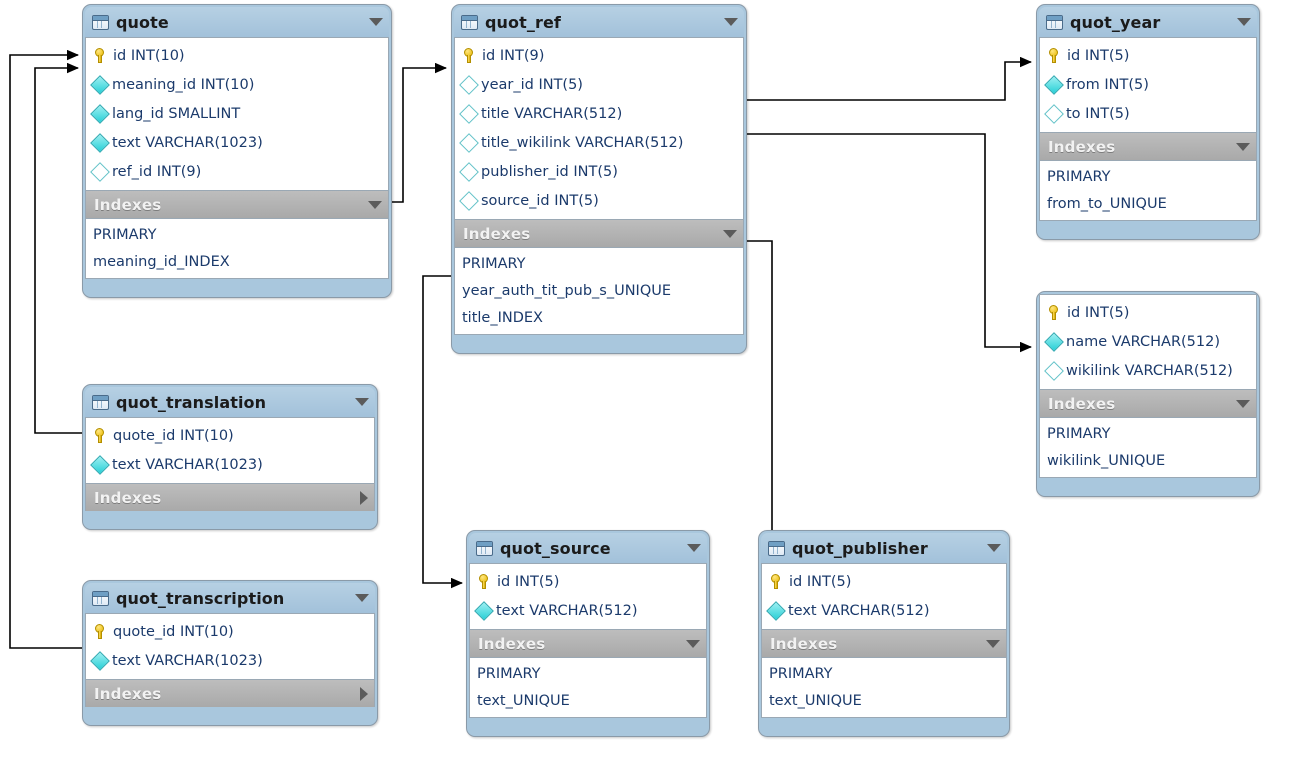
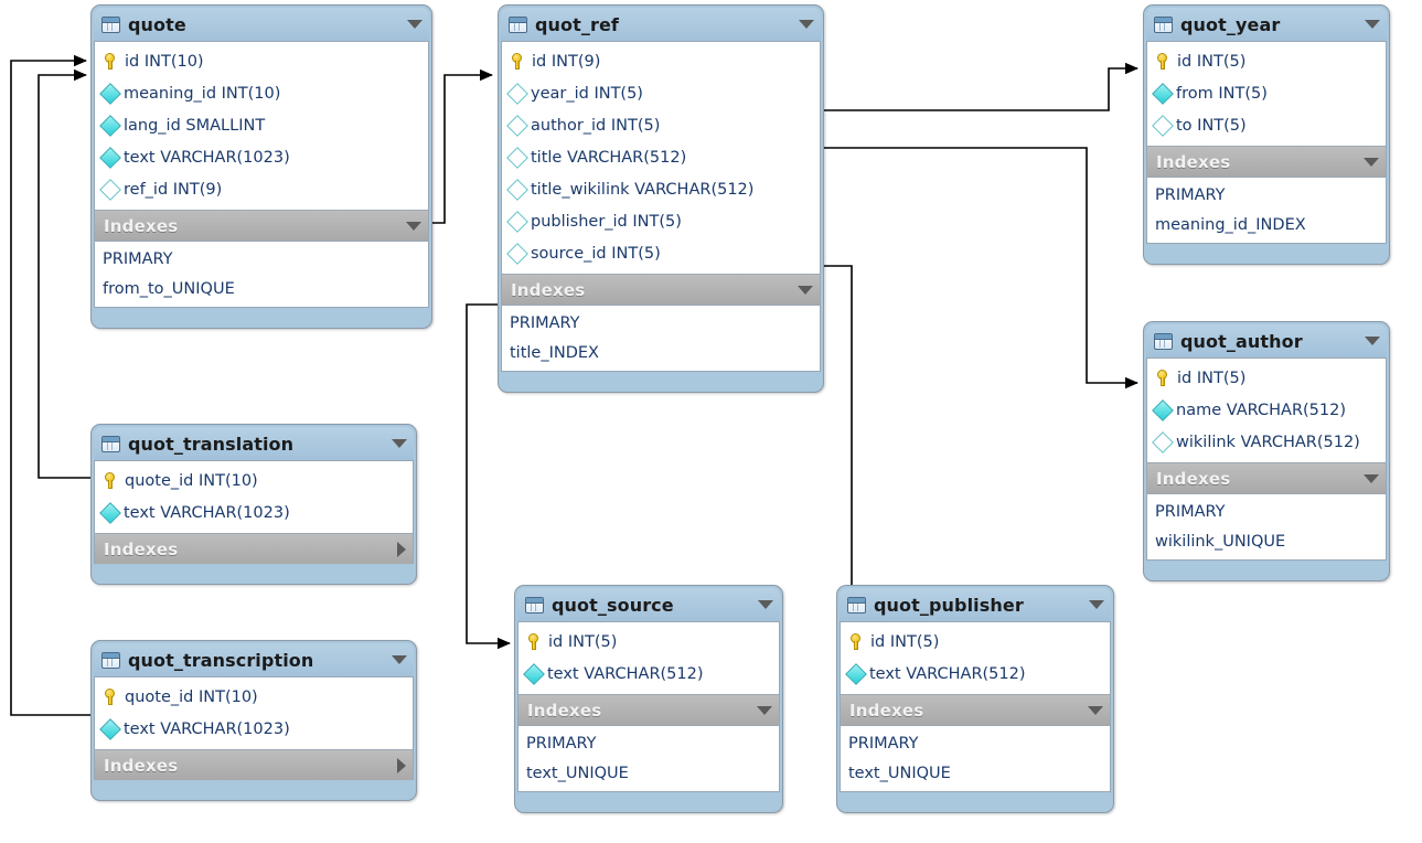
  quote
  id INT(10)
  meaning_id INT(10)
  lang_id SMALLINT
  text VARCHAR(1023)
  ref_id INT(9)
  Indexes
  PRIMARY
- meaning_id_INDEX
+ from_to_UNIQUE
  quot_translation
  quote_id INT(10)
  text VARCHAR(1023)
  Indexes
  quot_transcription
  quote_id INT(10)
  text VARCHAR(1023)
  Indexes
  quot_ref
  id INT(9)
  year_id INT(5)
+ author_id INT(5)
  title VARCHAR(512)
  title_wikilink VARCHAR(512)
  publisher_id INT(5)
  source_id INT(5)
  Indexes
  PRIMARY
- year_auth_tit_pub_s_UNIQUE
  title_INDEX
  quot_source
  id INT(5)
  text VARCHAR(512)
  Indexes
  PRIMARY
  text_UNIQUE
  quot_publisher
  id INT(5)
  text VARCHAR(512)
  Indexes
  PRIMARY
  text_UNIQUE
  quot_year
  id INT(5)
  from INT(5)
  to INT(5)
  Indexes
  PRIMARY
- from_to_UNIQUE
+ meaning_id_INDEX
+ quot_author
  id INT(5)
  name VARCHAR(512)
  wikilink VARCHAR(512)
  Indexes
  PRIMARY
  wikilink_UNIQUE
